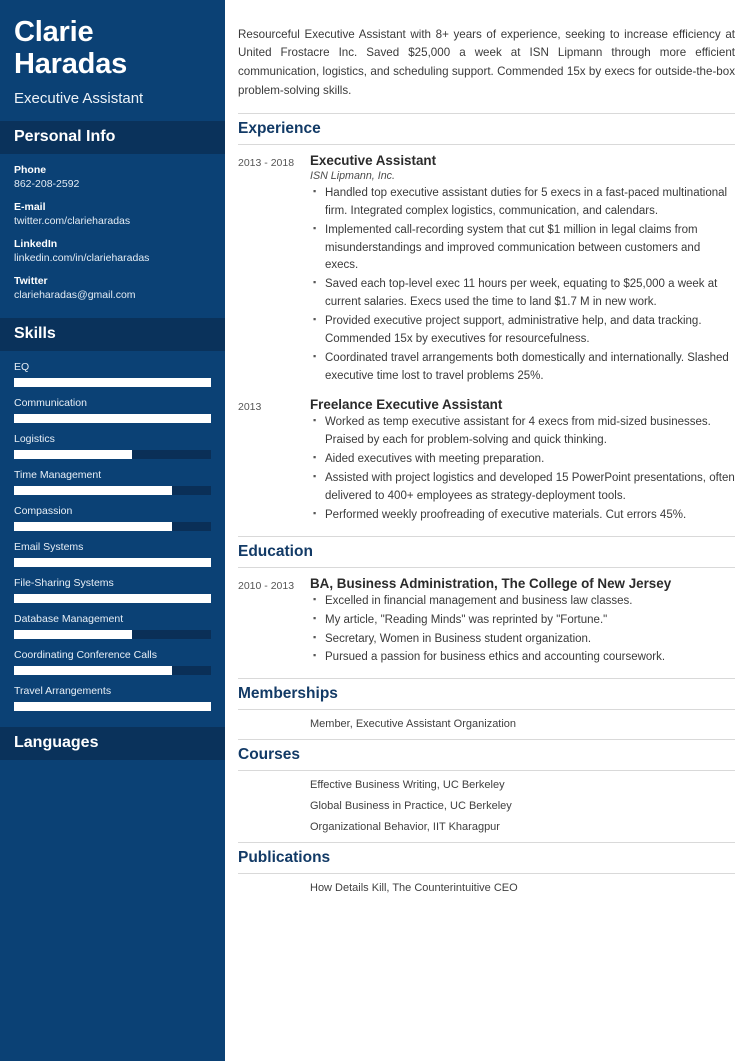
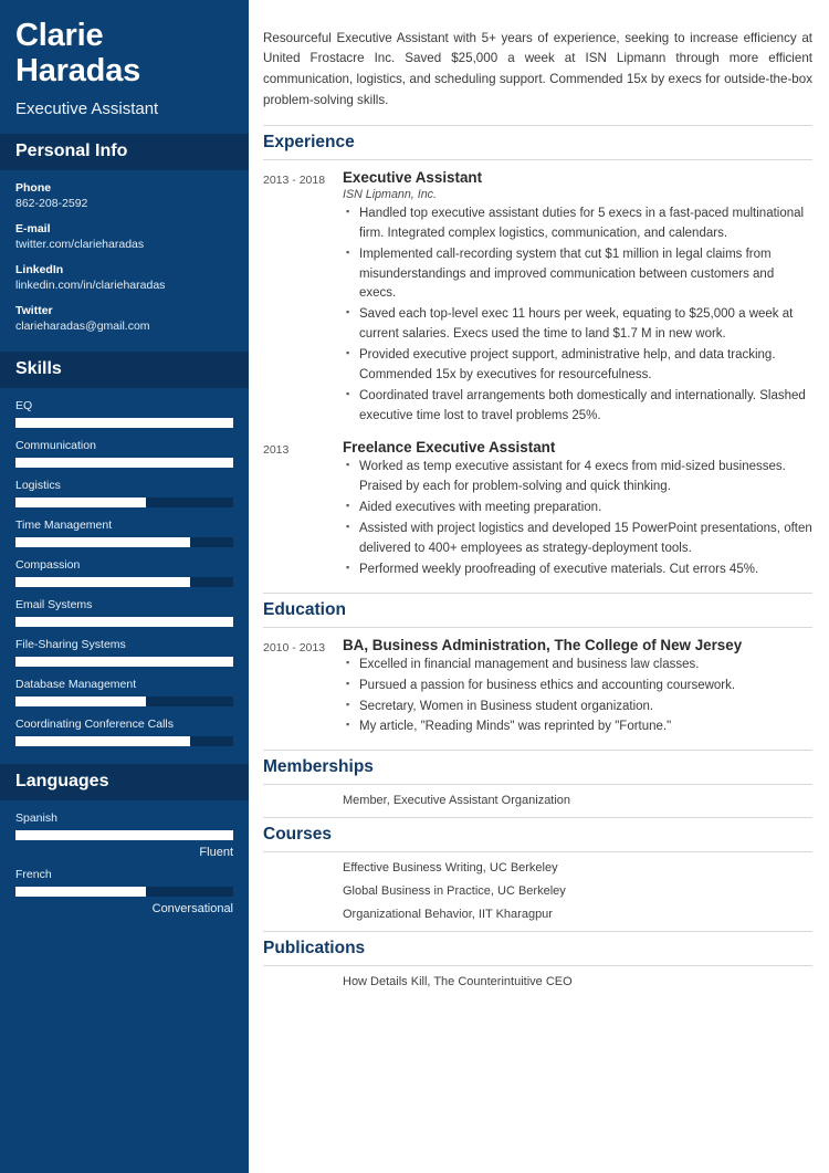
  Clarie
  Haradas
  Executive Assistant
  Personal Info
  Phone
  862-208-2592
  E-mail
  twitter.com/clarieharadas
  LinkedIn
  linkedin.com/in/clarieharadas
  Twitter
  clarieharadas@gmail.com
  Skills
  EQ
  Communication
  Logistics
  Time Management
  Compassion
  Email Systems
  File-Sharing Systems
  Database Management
  Coordinating Conference Calls
- Travel Arrangements
  Languages
+ Spanish
+ Fluent
+ French
+ Conversational
- Resourceful Executive Assistant with 8+ years of experience, seeking to increase efficiency at United Frostacre Inc. Saved $25,000 a week at ISN Lipmann through more efficient communication, logistics, and scheduling support. Commended 15x by execs for outside-the-box problem-solving skills.
+ Resourceful Executive Assistant with 5+ years of experience, seeking to increase efficiency at United Frostacre Inc. Saved $25,000 a week at ISN Lipmann through more efficient communication, logistics, and scheduling support. Commended 15x by execs for outside-the-box problem-solving skills.
  Experience
  2013 - 2018
  Executive Assistant
  ISN Lipmann, Inc.
  Handled top executive assistant duties for 5 execs in a fast-paced multinational firm. Integrated complex logistics, communication, and calendars.
  Implemented call-recording system that cut $1 million in legal claims from misunderstandings and improved communication between customers and execs.
  Saved each top-level exec 11 hours per week, equating to $25,000 a week at current salaries. Execs used the time to land $1.7 M in new work.
  Provided executive project support, administrative help, and data tracking. Commended 15x by executives for resourcefulness.
  Coordinated travel arrangements both domestically and internationally. Slashed executive time lost to travel problems 25%.
  2013
  Freelance Executive Assistant
  Worked as temp executive assistant for 4 execs from mid-sized businesses. Praised by each for problem-solving and quick thinking.
  Aided executives with meeting preparation.
  Assisted with project logistics and developed 15 PowerPoint presentations, often delivered to 400+ employees as strategy-deployment tools.
  Performed weekly proofreading of executive materials. Cut errors 45%.
  Education
  2010 - 2013
  BA, Business Administration, The College of New Jersey
  Excelled in financial management and business law classes.
- My article, "Reading Minds" was reprinted by "Fortune."
+ Pursued a passion for business ethics and accounting coursework.
  Secretary, Women in Business student organization.
- Pursued a passion for business ethics and accounting coursework.
+ My article, "Reading Minds" was reprinted by "Fortune."
  Memberships
  Member, Executive Assistant Organization
  Courses
  Effective Business Writing, UC Berkeley
  Global Business in Practice, UC Berkeley
  Organizational Behavior, IIT Kharagpur
  Publications
  How Details Kill, The Counterintuitive CEO
